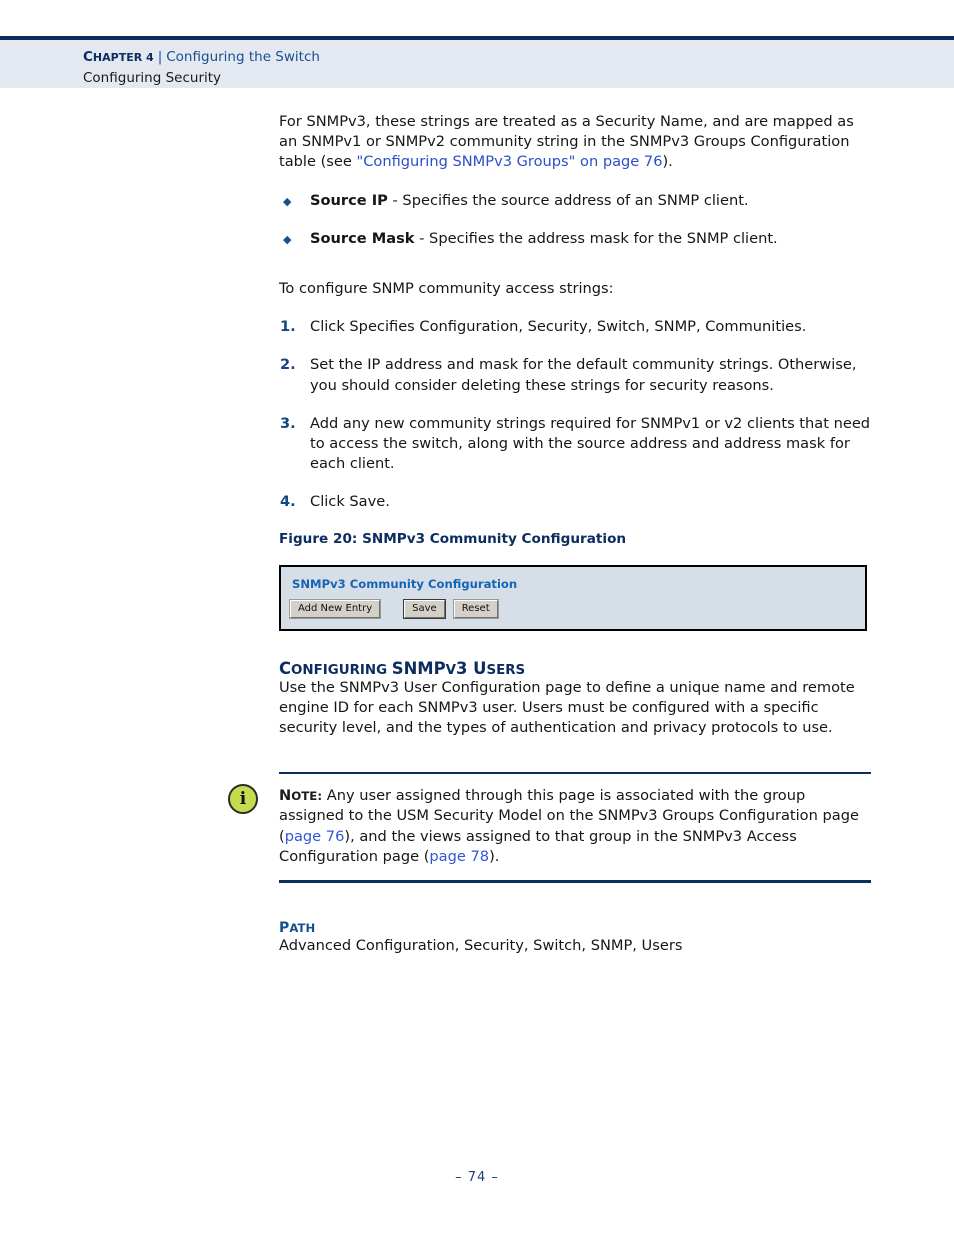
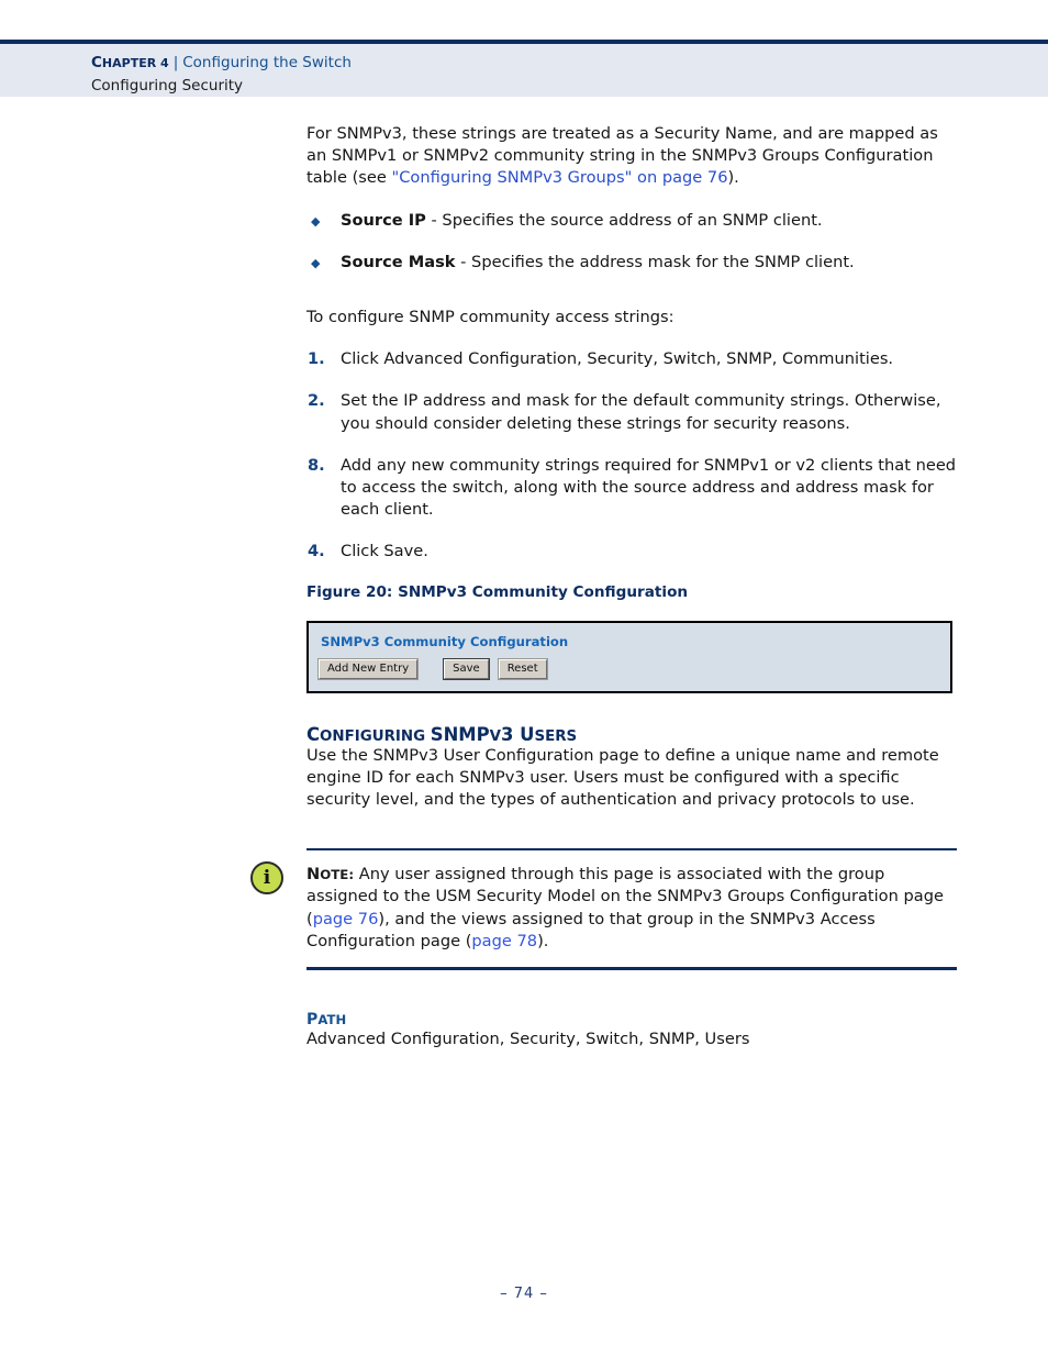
  CHAPTER 4 | Configuring the Switch
  Configuring Security
  For SNMPv3, these strings are treated as a Security Name, and are mapped as an SNMPv1 or SNMPv2 community string in the SNMPv3 Groups Configuration table (see "Configuring SNMPv3 Groups" on page 76).
  ◆
  Source IP - Specifies the source address of an SNMP client.
  ◆
  Source Mask - Specifies the address mask for the SNMP client.
  To configure SNMP community access strings:
  1.
- Click Specifies Configuration, Security, Switch, SNMP, Communities.
+ Click Advanced Configuration, Security, Switch, SNMP, Communities.
  2.
  Set the IP address and mask for the default community strings. Otherwise, you should consider deleting these strings for security reasons.
- 3.
+ 8.
  Add any new community strings required for SNMPv1 or v2 clients that need to access the switch, along with the source address and address mask for each client.
  4.
  Click Save.
  Figure 20: SNMPv3 Community Configuration
  SNMPv3 Community Configuration
  Add New Entry
  Save
  Reset
  CONFIGURING SNMPV3 USERS
  Use the SNMPv3 User Configuration page to define a unique name and remote engine ID for each SNMPv3 user. Users must be configured with a specific security level, and the types of authentication and privacy protocols to use.
  i
  NOTE: Any user assigned through this page is associated with the group assigned to the USM Security Model on the SNMPv3 Groups Configuration page (page 76), and the views assigned to that group in the SNMPv3 Access Configuration page (page 78).
  PATH
  Advanced Configuration, Security, Switch, SNMP, Users
  – 74 –
